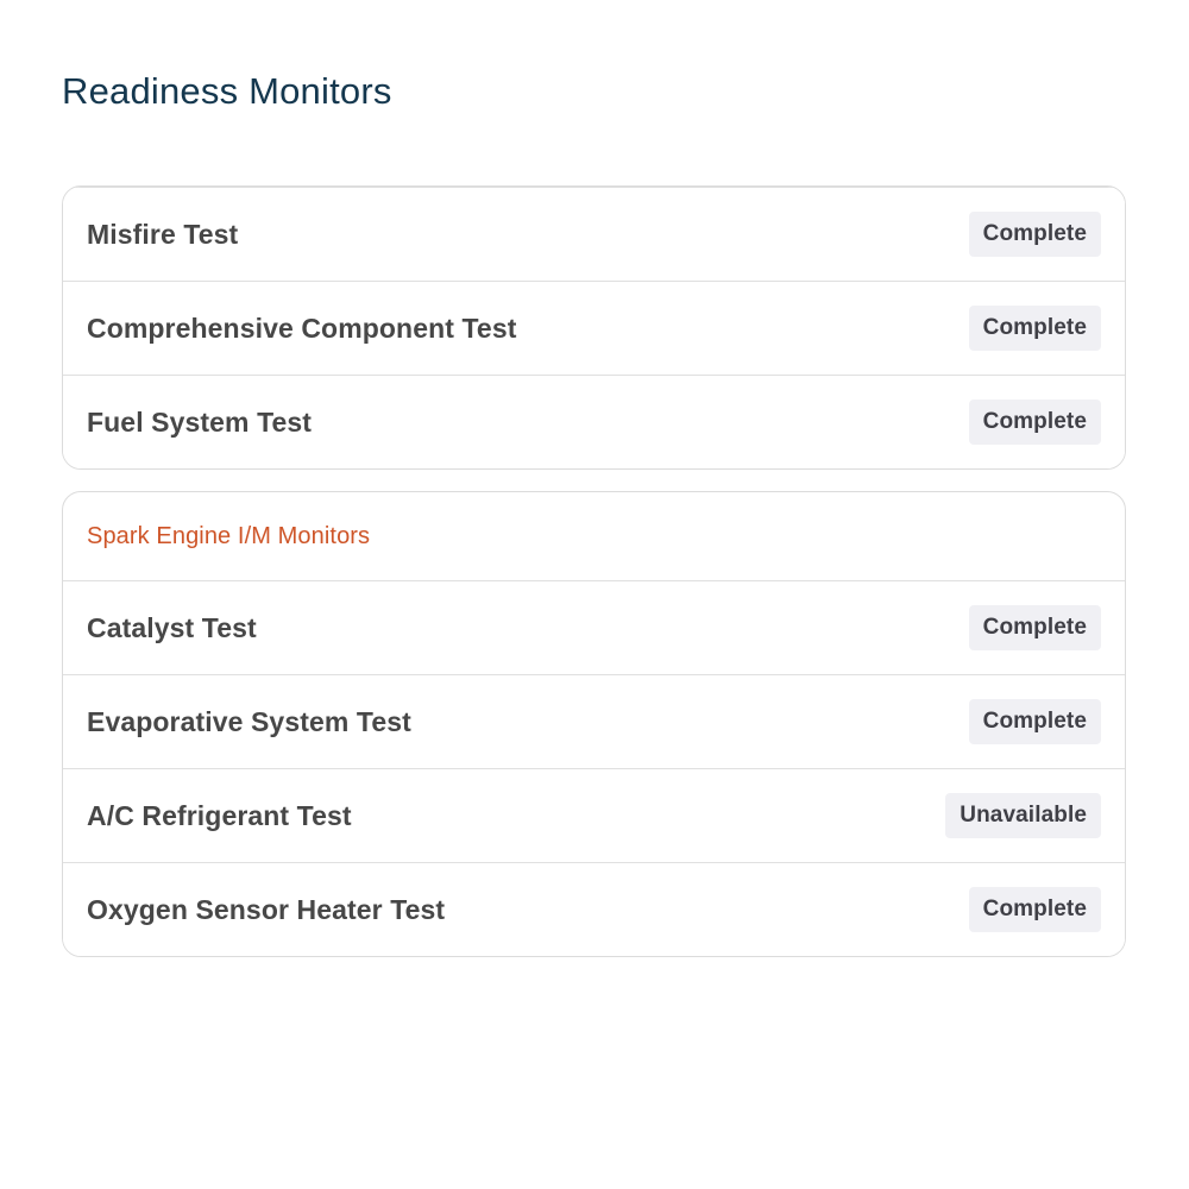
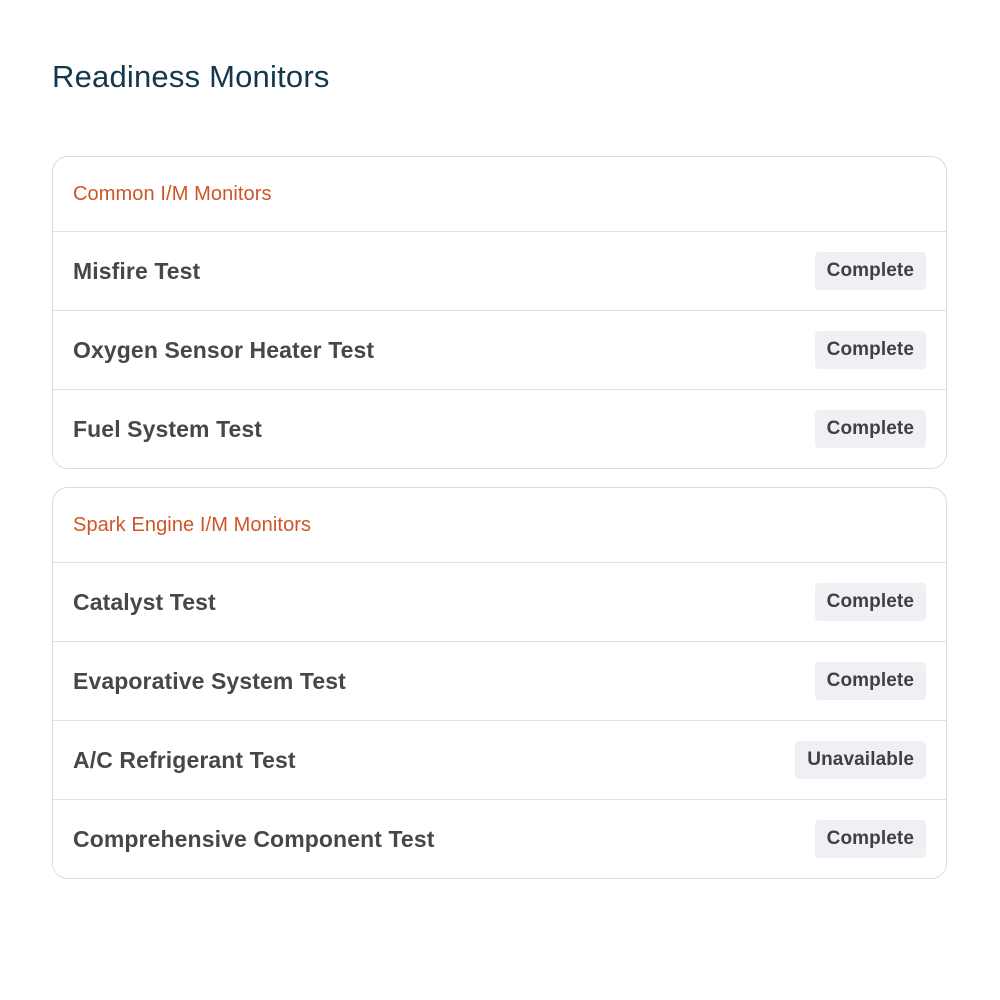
  Readiness Monitors
+ Common I/M Monitors
  Misfire Test
  Complete
- Comprehensive Component Test
+ Oxygen Sensor Heater Test
  Complete
  Fuel System Test
  Complete
  Spark Engine I/M Monitors
  Catalyst Test
  Complete
  Evaporative System Test
  Complete
  A/C Refrigerant Test
  Unavailable
- Oxygen Sensor Heater Test
+ Comprehensive Component Test
  Complete
